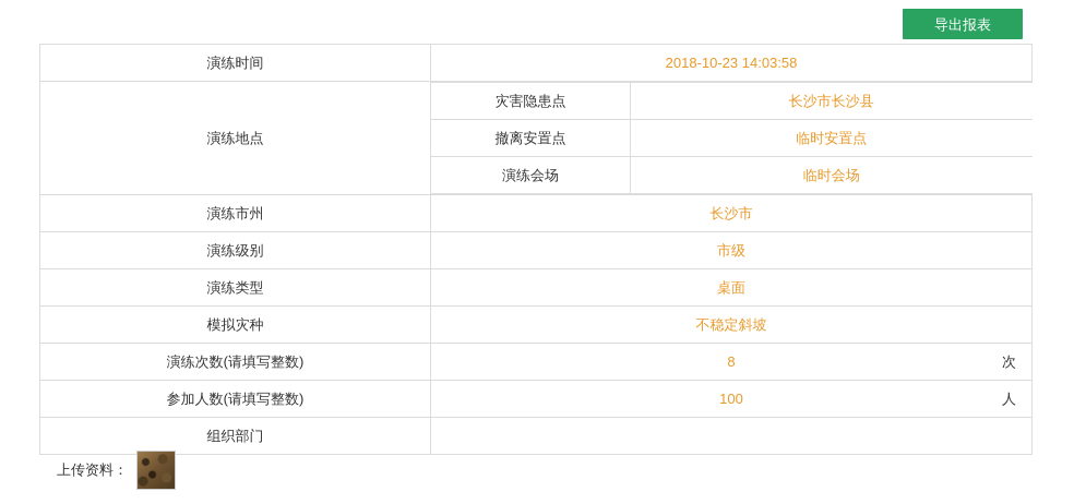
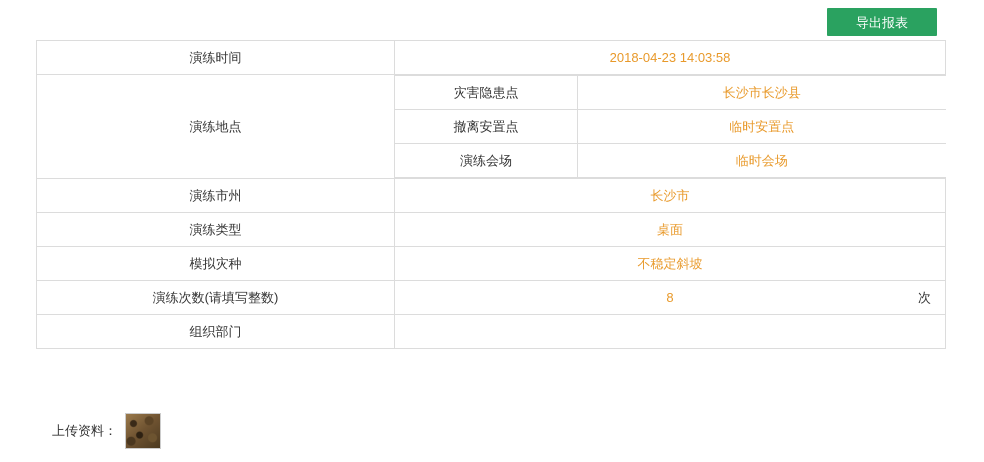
  导出报表
- 演练时间	2018-10-23 14:03:58
+ 演练时间	2018-04-23 14:03:58
  演练地点
  灾害隐患点	长沙市长沙县
  撤离安置点	临时安置点
  演练会场	临时会场
  演练市州	长沙市
- 演练级别	市级
  演练类型	桌面
  模拟灾种	不稳定斜坡
  演练次数(请填写整数)	8 次
- 参加人数(请填写整数)	100 人
  组织部门
  上传资料：
